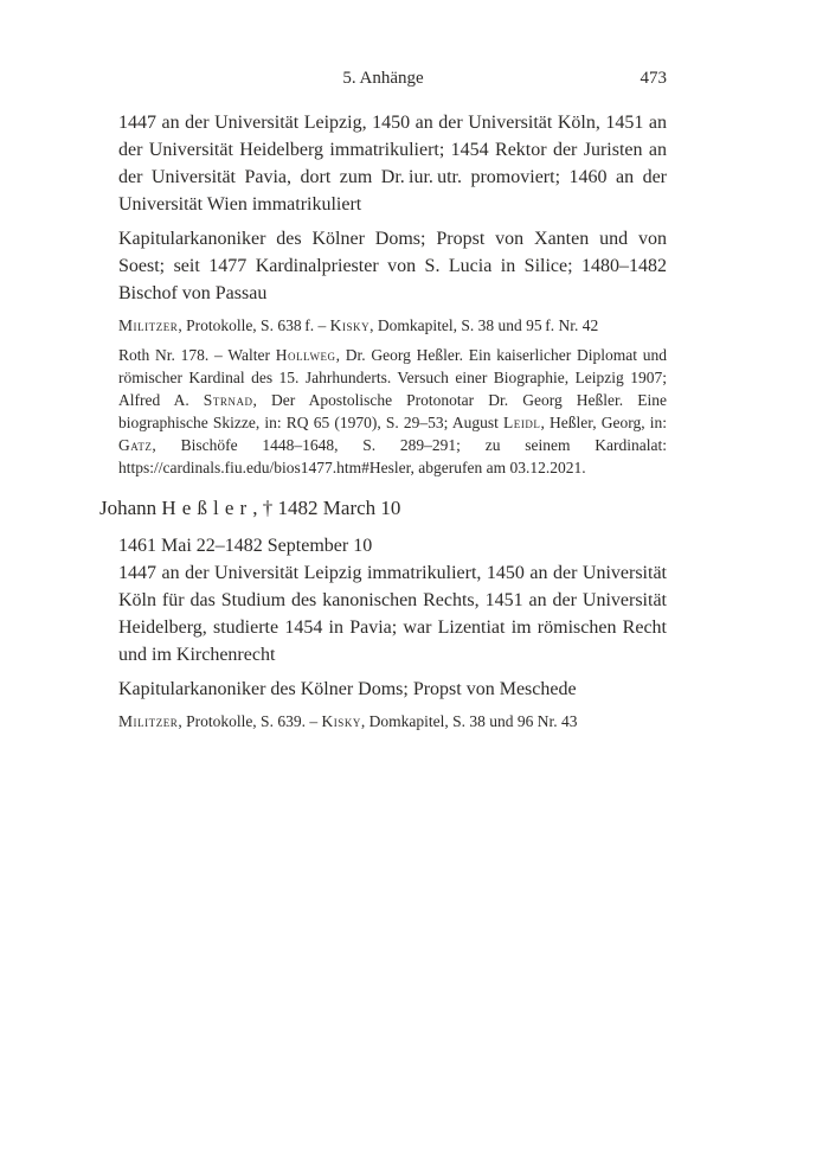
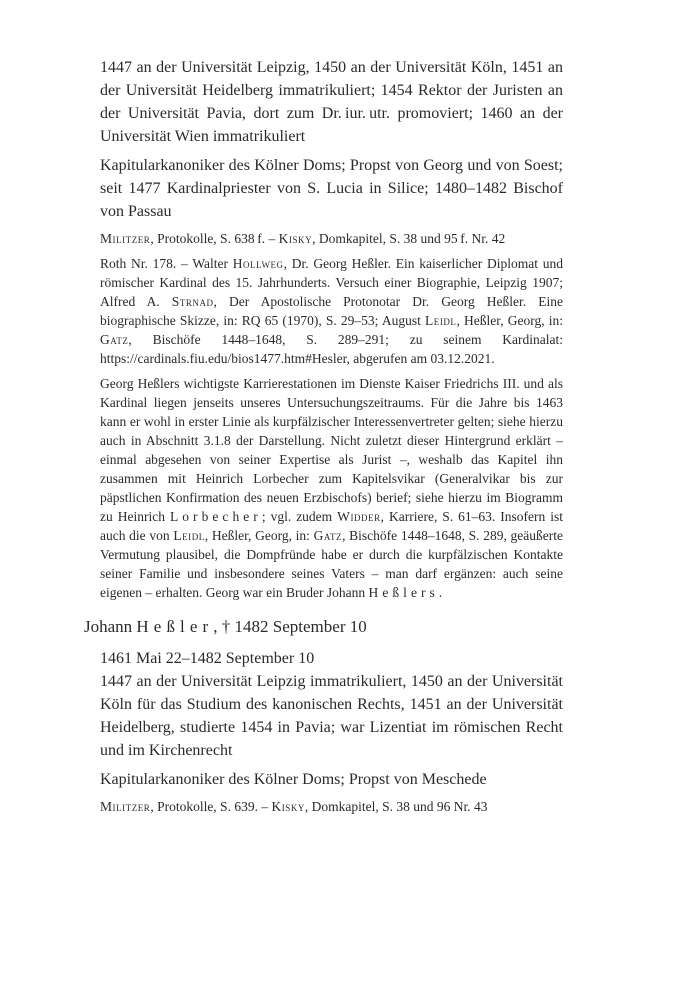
- 5. Anhänge
- 473
  1447 an der Universität Leipzig, 1450 an der Universität Köln, 1451 an der Universität Heidelberg immatrikuliert; 1454 Rektor der Juristen an der Universität Pavia, dort zum Dr. iur. utr. promoviert; 1460 an der Universität Wien immatrikuliert
- Kapitularkanoniker des Kölner Doms; Propst von Xanten und von Soest; seit 1477 Kardinalpriester von S. Lucia in Silice; 1480–1482 Bischof von Passau
+ Kapitularkanoniker des Kölner Doms; Propst von Georg und von Soest; seit 1477 Kardinalpriester von S. Lucia in Silice; 1480–1482 Bischof von Passau
  Militzer, Protokolle, S. 638 f. – Kisky, Domkapitel, S. 38 und 95 f. Nr. 42
  Roth Nr. 178. – Walter Hollweg, Dr. Georg Heßler. Ein kaiserlicher Diplomat und römischer Kardinal des 15. Jahrhunderts. Versuch einer Biographie, Leipzig 1907; Alfred A. Strnad, Der Apostolische Protonotar Dr. Georg Heßler. Eine biographische Skizze, in: RQ 65 (1970), S. 29–53; August Leidl, Heßler, Georg, in: Gatz, Bischöfe 1448–1648, S. 289–291; zu seinem Kardinalat: https://cardinals.fiu.edu/bios1477.htm#Hesler, abgerufen am 03.12.2021.
+ Georg Heßlers wichtigste Karrierestationen im Dienste Kaiser Friedrichs III. und als Kardinal liegen jenseits unseres Untersuchungszeitraums. Für die Jahre bis 1463 kann er wohl in erster Linie als kurpfälzischer Interessenvertreter gelten; siehe hierzu auch in Abschnitt 3.1.8 der Darstellung. Nicht zuletzt dieser Hintergrund erklärt – einmal abgesehen von seiner Expertise als Jurist –, weshalb das Kapitel ihn zusammen mit Heinrich Lorbecher zum Kapitelsvikar (Generalvikar bis zur päpstlichen Konfirmation des neuen Erzbischofs) berief; siehe hierzu im Biogramm zu Heinrich Lorbecher; vgl. zudem Widder, Karriere, S. 61–63. Insofern ist auch die von Leidl, Heßler, Georg, in: Gatz, Bischöfe 1448–1648, S. 289, geäußerte Vermutung plausibel, die Dompfründe habe er durch die kurpfälzischen Kontakte seiner Familie und insbesondere seines Vaters – man darf ergänzen: auch seine eigenen – erhalten. Georg war ein Bruder Johann Heßlers.
- Johann Heßler, † 1482 March 10
+ Johann Heßler, † 1482 September 10
  1461 Mai 22–1482 September 10
  1447 an der Universität Leipzig immatrikuliert, 1450 an der Universität Köln für das Studium des kanonischen Rechts, 1451 an der Universität Heidelberg, studierte 1454 in Pavia; war Lizentiat im römischen Recht und im Kirchenrecht
  Kapitularkanoniker des Kölner Doms; Propst von Meschede
  Militzer, Protokolle, S. 639. – Kisky, Domkapitel, S. 38 und 96 Nr. 43
